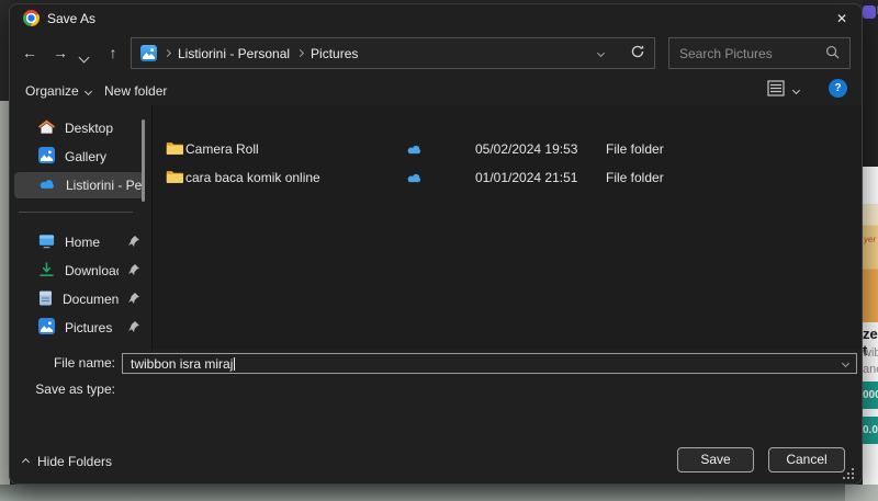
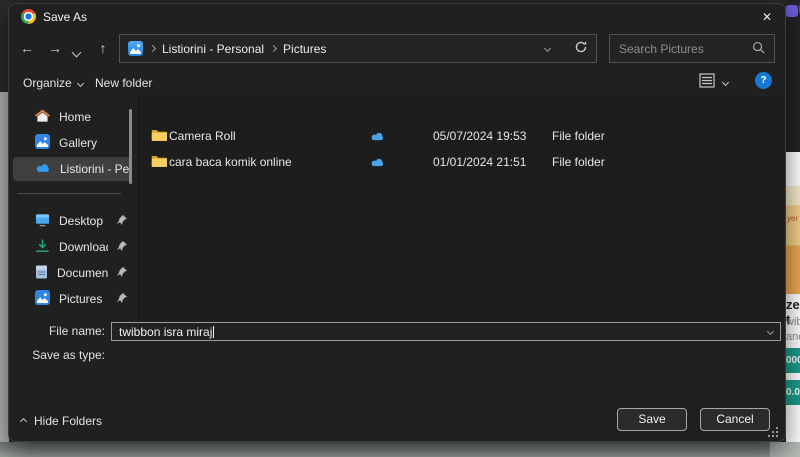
  yer
  ze t
  wib
  0.0
  Save As
  ✕
  ←
  →
  ↑
  Listiorini - Personal
  Pictures
  Search Pictures
  Organize
  New folder
  ?
- Desktop
+ Home
  Gallery
  Listiorini - Pe
- Home
+ Desktop
  Downloa
  Documen
  Pictures
  Camera Roll
- 05/02/2024 19:53
+ 05/07/2024 19:53
  File folder
  cara baca komik online
  01/01/2024 21:51
  File folder
  File name:
  twibbon isra miraj
  Save as type:
  Hide Folders
  Save
  Cancel
